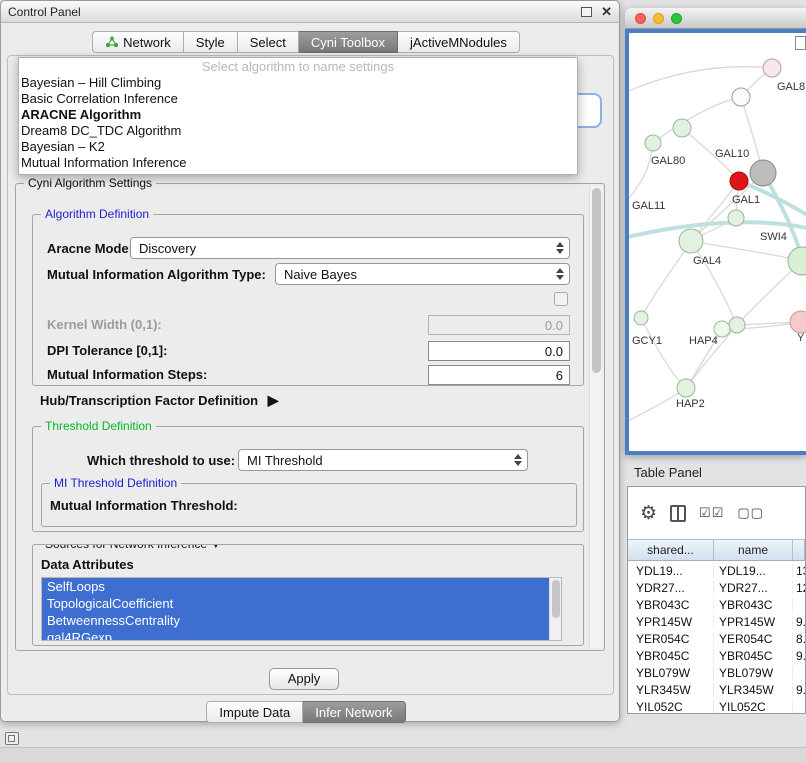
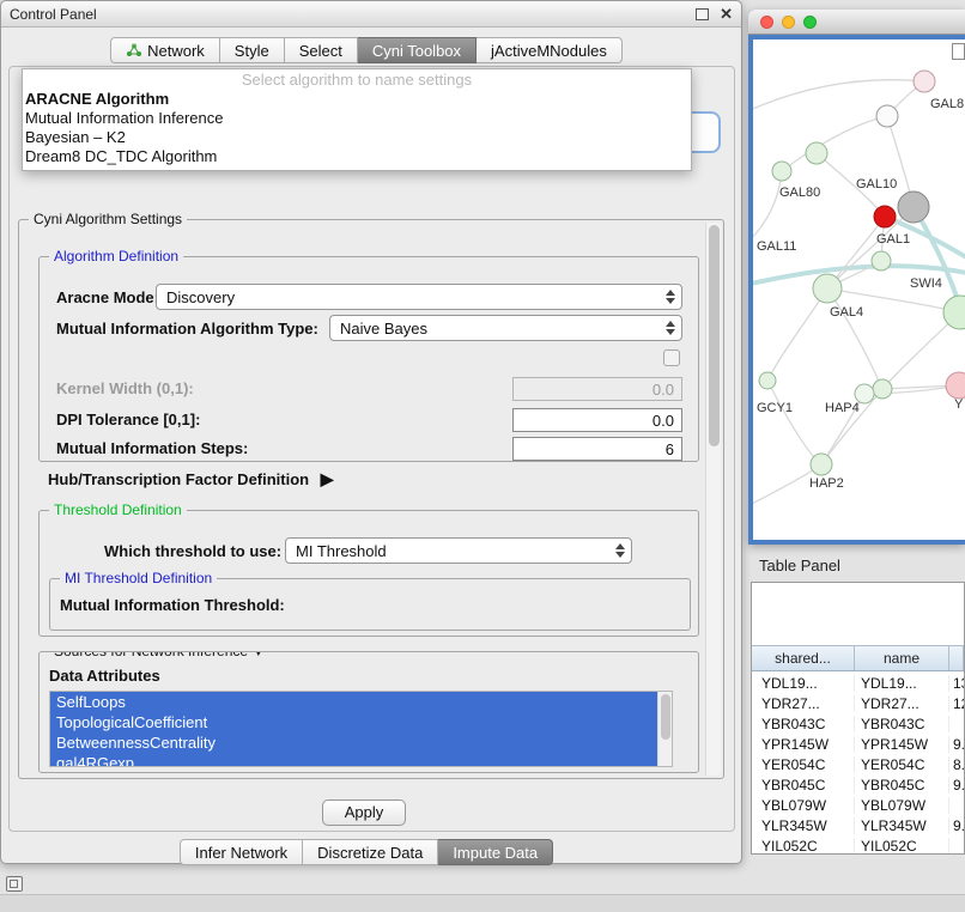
  Control Panel
  ✕
  Network
  Style
  Select
  Cyni Toolbox
  jActiveMNodules
  Cyni Algorithm Settings
  Algorithm Definition
  Aracne Mode
  Discovery
  Mutual Information Algorithm Type:
  Naive Bayes
  Kernel Width (0,1):
  0.0
  DPI Tolerance [0,1]:
  0.0
  Mutual Information Steps:
  6
  Hub/Transcription Factor Definition ▶
  Threshold Definition
  Which threshold to use:
  MI Threshold
  MI Threshold Definition
  Mutual Information Threshold:
  Data Attributes
  SelfLoops
  TopologicalCoefficient
  BetweennessCentrality
  gal4RGexp
  Apply
- Impute Data
+ Infer Network
+ Discretize Data
- Infer Network
+ Impute Data
  Select algorithm to name settings
- Bayesian – Hill Climbing
- Basic Correlation Inference
  ARACNE Algorithm
- Dream8 DC_TDC Algorithm
+ Mutual Information Inference
  Bayesian – K2
- Mutual Information Inference
+ Dream8 DC_TDC Algorithm
  GAL8
  GAL80
  GAL10
  GAL11
  GAL1
  SWI4
  GAL4
  GCY1
  HAP4
  HAP2
  Y
  Table Panel
- ⚙
- ☑☑
- ▢▢
  shared...
  name
  YDL19...
  YDL19...
  YDR27...
  YDR27...
  YBR043C
  YBR043C
  YPR145W
  YPR145W
  9.
  YER054C
  YER054C
  8.
  YBR045C
  YBR045C
  9.
  YBL079W
  YBL079W
  YLR345W
  YLR345W
  9.
  YIL052C
  YIL052C
